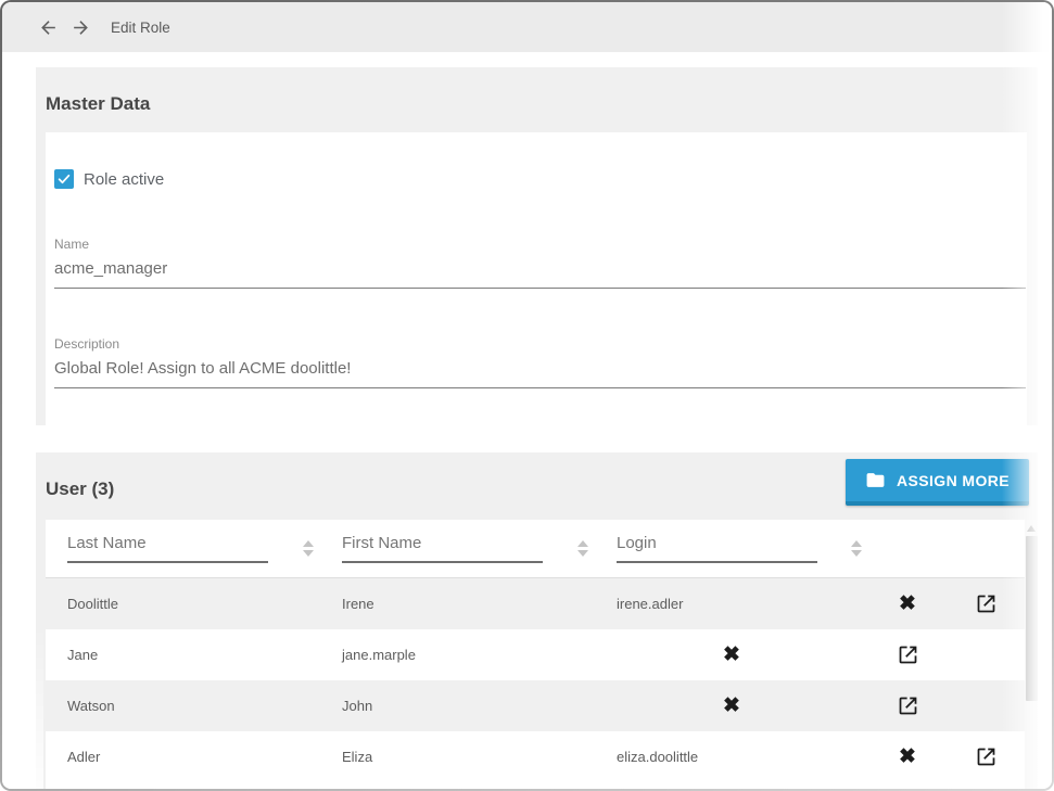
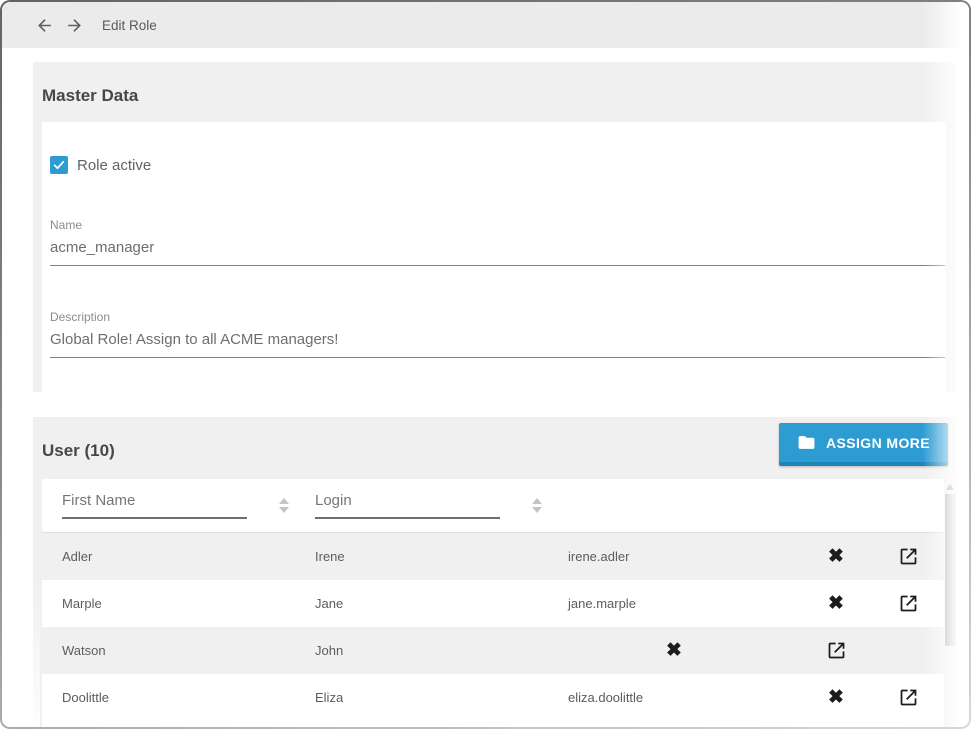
  Edit Role
  Master Data
  Role active
  Name
  acme_manager
  Description
- Global Role! Assign to all ACME doolittle!
+ Global Role! Assign to all ACME managers!
- User (3)
+ User (10)
  ASSIGN MOR
- Last Name
  First Name
  Login
- Doolittle
+ Adler
  Irene
  irene.adler
  ✖
+ Marple
  Jane
  jane.marple
  ✖
  Watson
  John
  ✖
- Adler
+ Doolittle
  Eliza
  eliza.doolittle
  ✖
